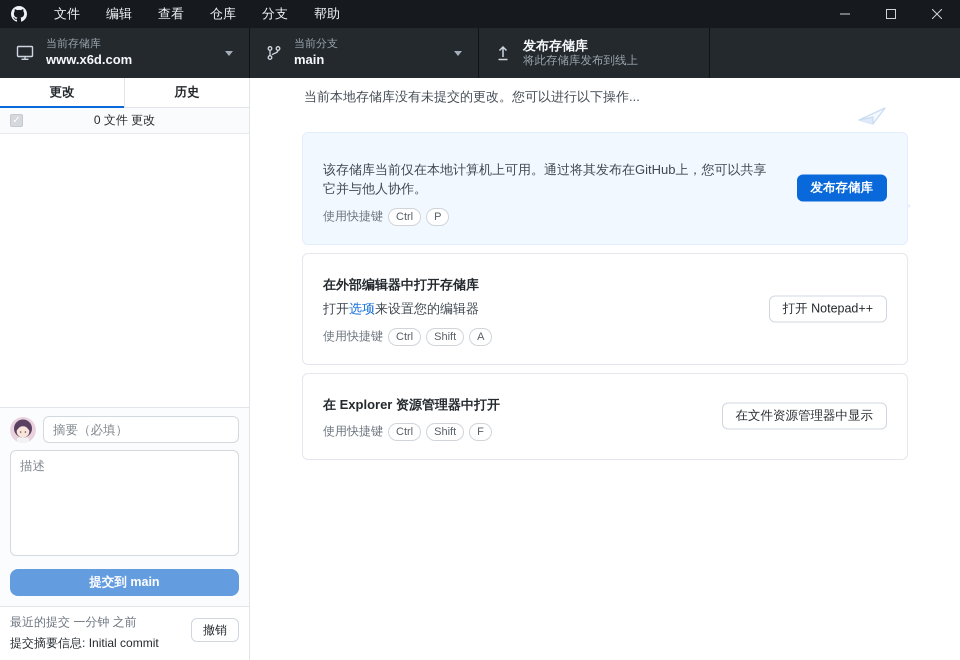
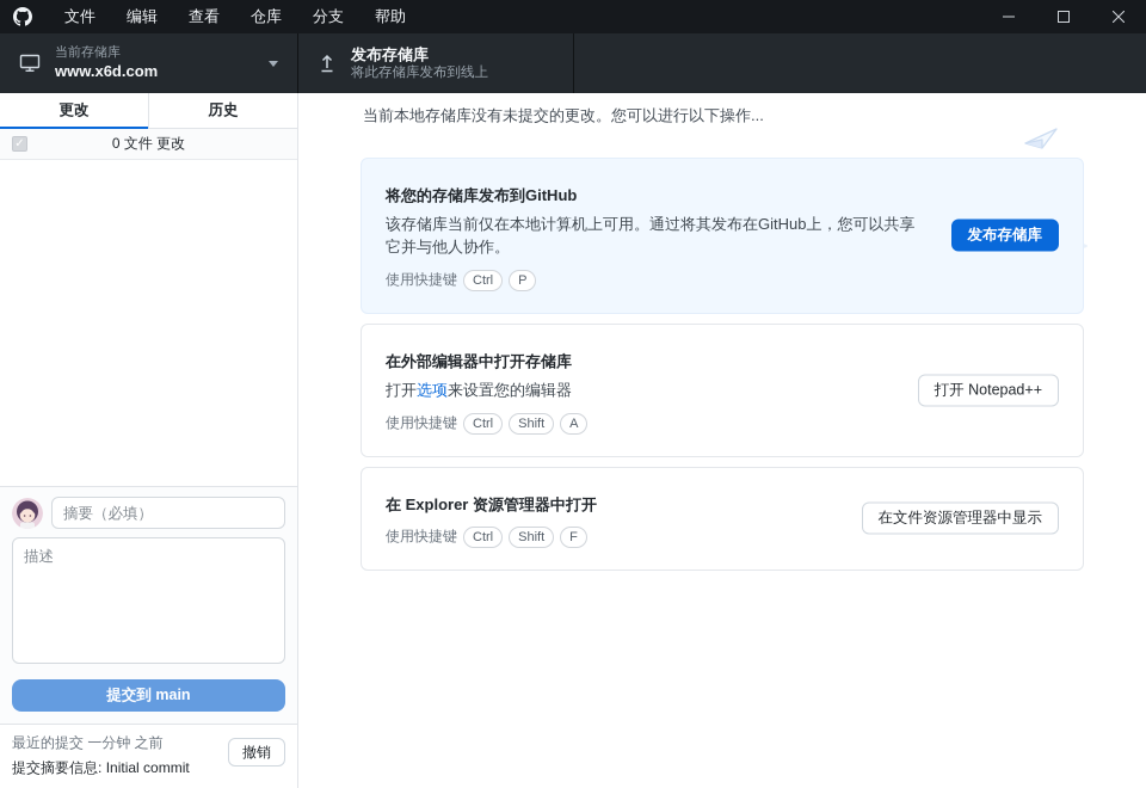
  文件
  编辑
  查看
  仓库
  分支
  帮助
  当前存储库
  www.x6d.com
- 当前分支
- main
  发布存储库
  将此存储库发布到线上
  更改
  历史
  ✓
  0 文件 更改
  摘要（必填）
  描述 提交到 main
  最近的提交 一分钟 之前
  提交摘要信息: Initial commit
  撤销
  当前本地存储库没有未提交的更改。您可以进行以下操作...
+ 将您的存储库发布到GitHub
  该存储库当前仅在本地计算机上可用。通过将其发布在GitHub上，您可以共享它并与他人协作。
  使用快捷键
  Ctrl
  P
  发布存储库
  在外部编辑器中打开存储库
  打开选项来设置您的编辑器
  使用快捷键
  Ctrl
  Shift
  A
  打开 Notepad++
  在 Explorer 资源管理器中打开
  使用快捷键
  Ctrl
  Shift
  F
  在文件资源管理器中显示
